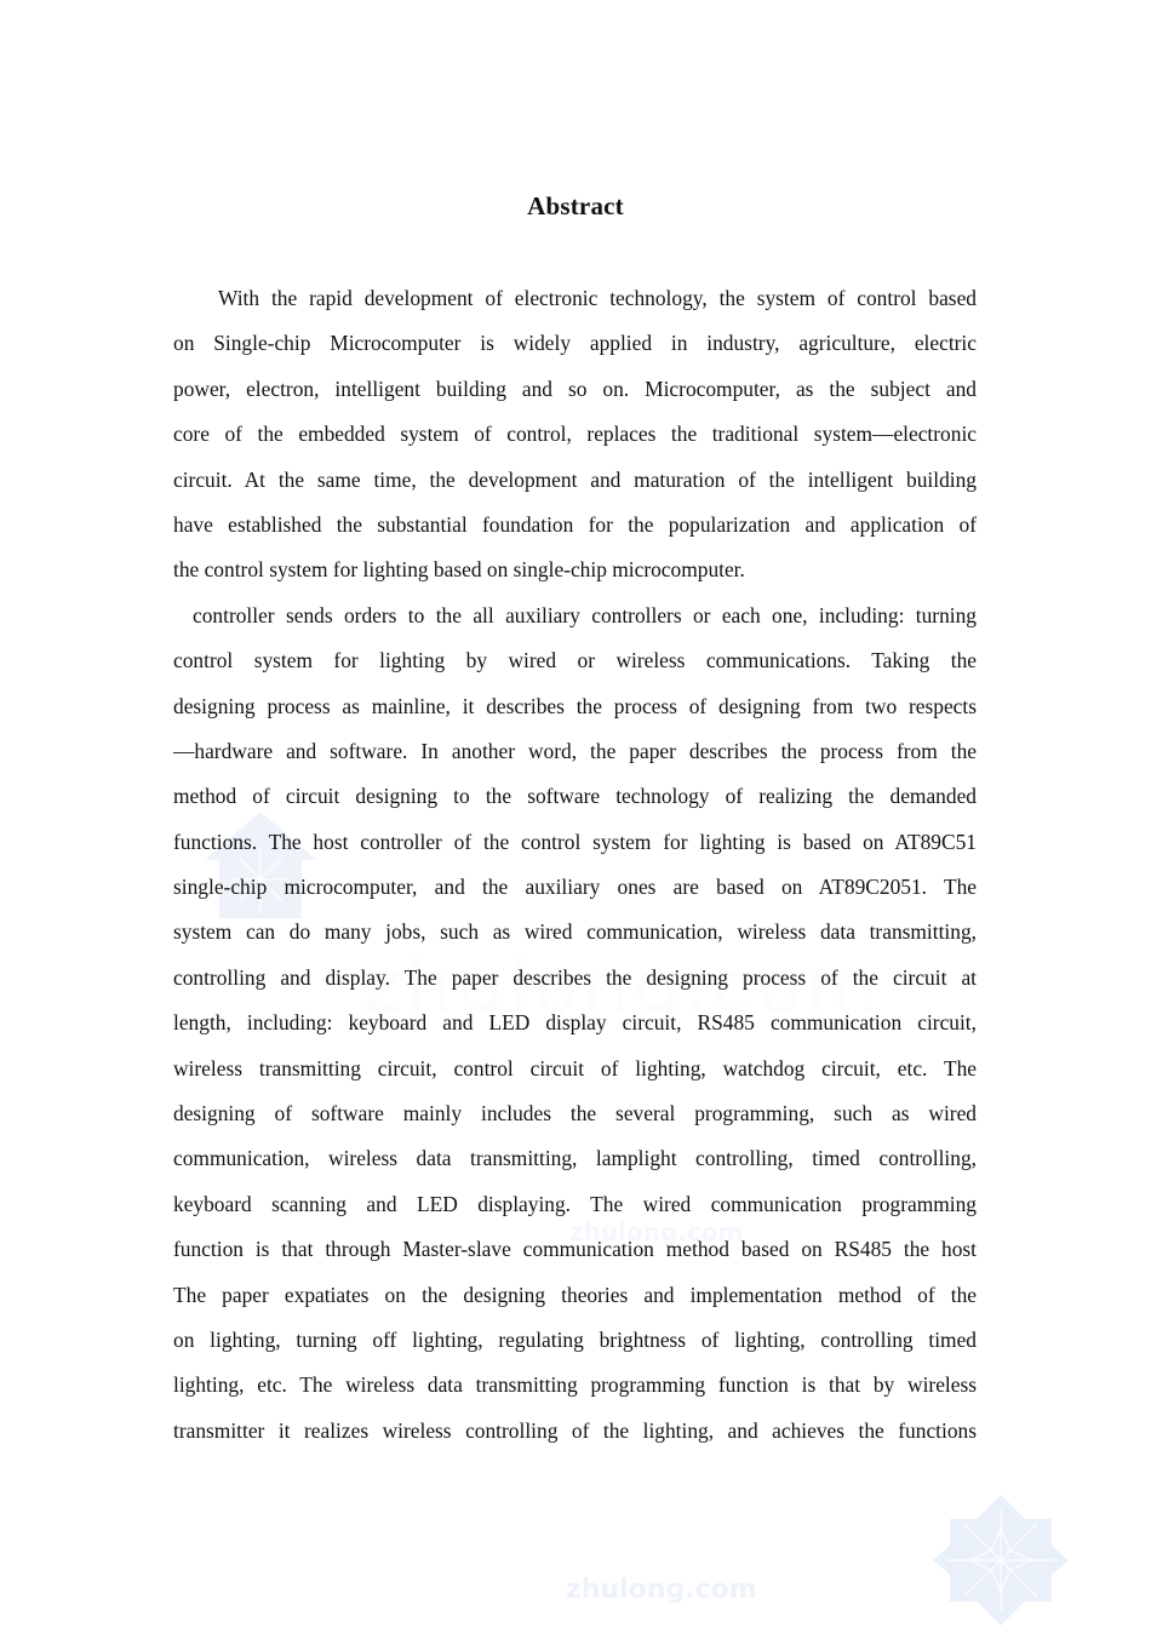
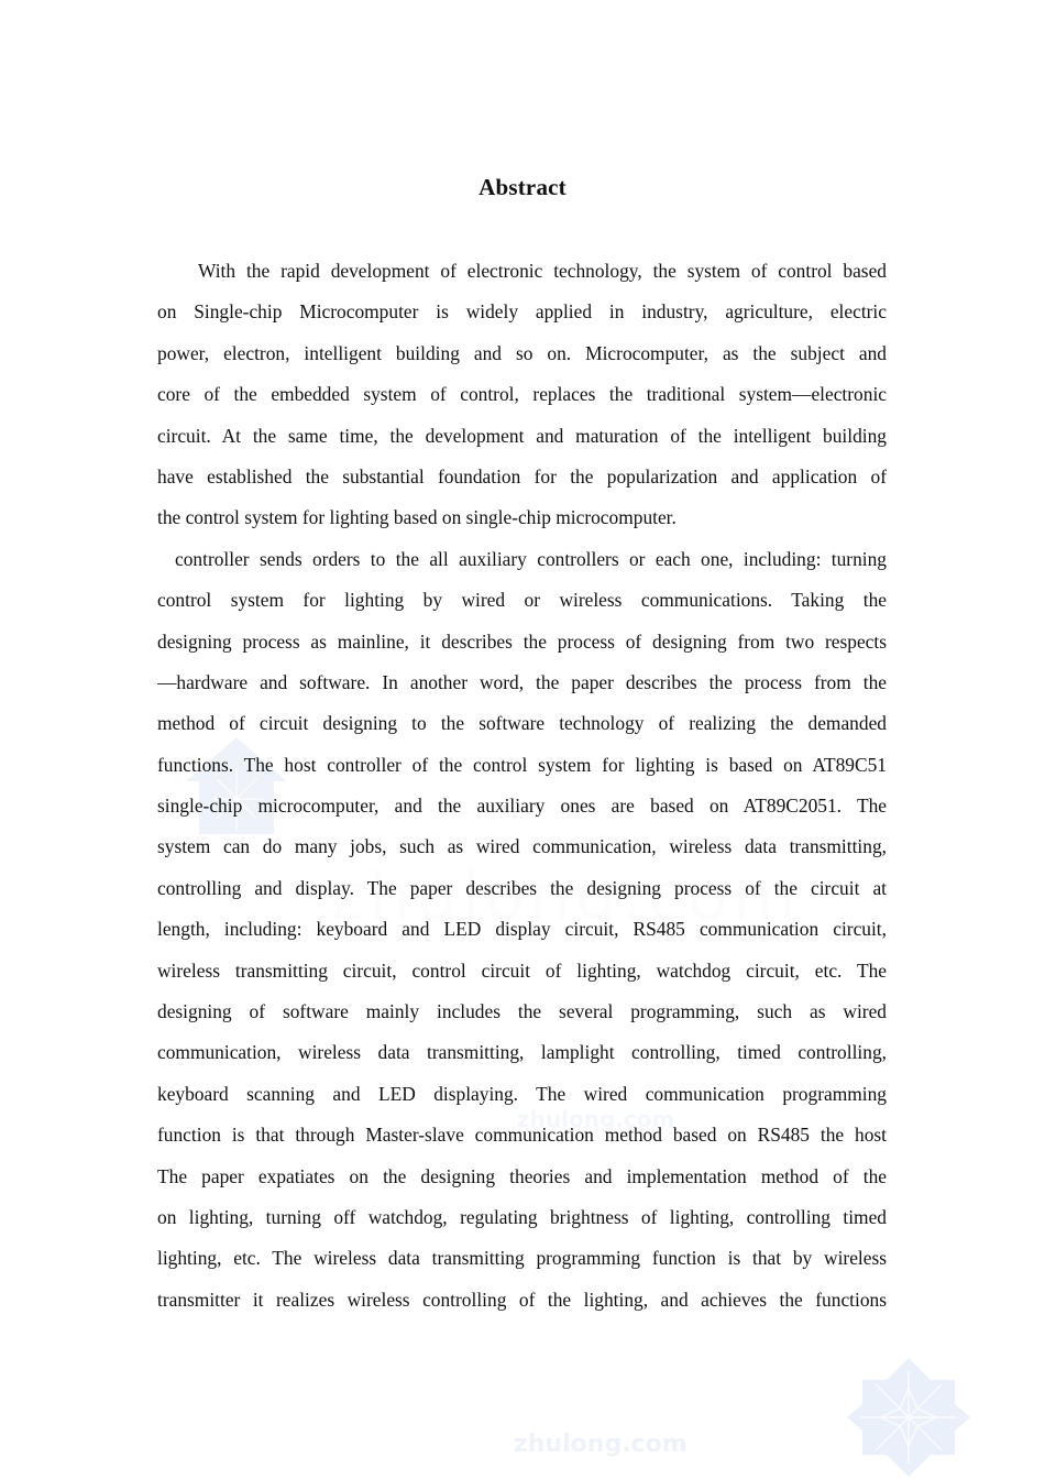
  zhulong.com
  zhulong.com
  Abstract
  With the rapid development of electronic technology, the system of control based
  on Single-chip Microcomputer is widely applied in industry, agriculture, electric
  power, electron, intelligent building and so on. Microcomputer, as the subject and
  core of the embedded system of control, replaces the traditional system—electronic
  circuit. At the same time, the development and maturation of the intelligent building
  have established the substantial foundation for the popularization and application of
  the control system for lighting based on single-chip microcomputer.
  controller sends orders to the all auxiliary controllers or each one, including: turning
  control system for lighting by wired or wireless communications. Taking the
  designing process as mainline, it describes the process of designing from two respects
  —hardware and software. In another word, the paper describes the process from the
  method of circuit designing to the software technology of realizing the demanded
  functions. The host controller of the control system for lighting is based on AT89C51
  single-chip microcomputer, and the auxiliary ones are based on AT89C2051. The
  system can do many jobs, such as wired communication, wireless data transmitting,
  controlling and display. The paper describes the designing process of the circuit at
  length, including: keyboard and LED display circuit, RS485 communication circuit,
  wireless transmitting circuit, control circuit of lighting, watchdog circuit, etc. The
  designing of software mainly includes the several programming, such as wired
  communication, wireless data transmitting, lamplight controlling, timed controlling,
  keyboard scanning and LED displaying. The wired communication programming
  function is that through Master-slave communication method based on RS485 the host
  The paper expatiates on the designing theories and implementation method of the
- on lighting, turning off lighting, regulating brightness of lighting, controlling timed
+ on lighting, turning off watchdog, regulating brightness of lighting, controlling timed
  lighting, etc. The wireless data transmitting programming function is that by wireless
  transmitter it realizes wireless controlling of the lighting, and achieves the functions
